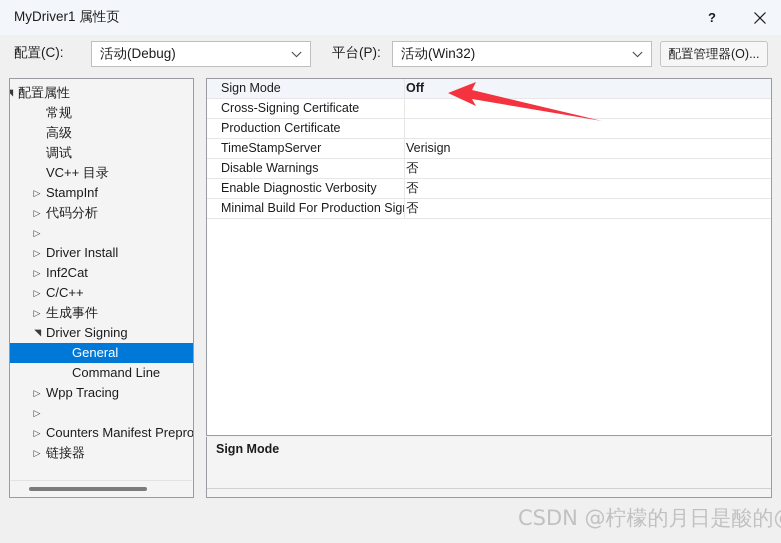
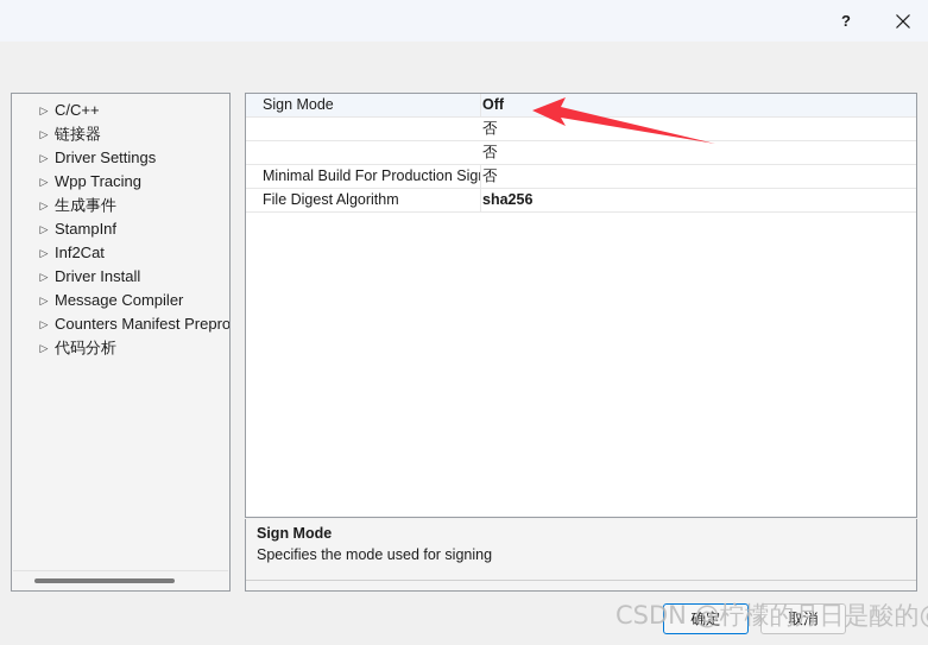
- MyDriver1 属性页
  ?
- 配置(C):
- 活动(Debug)
- 平台(P):
- 活动(Win32)
- 配置管理器(O)...
- 配置属性
- 常规
- 高级
- 调试
- VC++ 目录
  ▷
- StampInf
+ C/C++
  ▷
- 代码分析
+ 链接器
  ▷
+ Driver Settings
  ▷
- Driver Install
+ Wpp Tracing
  ▷
- Inf2Cat
+ 生成事件
  ▷
- C/C++
+ StampInf
  ▷
- 生成事件
+ Inf2Cat
- Driver Signing
- General
- Command Line
  ▷
- Wpp Tracing
+ Driver Install
  ▷
+ Message Compiler
  ▷
  Counters Manifest Prepro
  ▷
- 链接器
+ 代码分析
  Sign Mode
  Off
- Cross-Signing Certificate
- Production Certificate
- TimeStampServer
- Verisign
- Disable Warnings
  否
- Enable Diagnostic Verbosity
  否
  Minimal Build For Production Sig
  否
+ File Digest Algorithm
+ sha256
  Sign Mode
+ Specifies the mode used for signing
+ 确定
+ 取消
  CSDN @柠檬的月日是酸的
